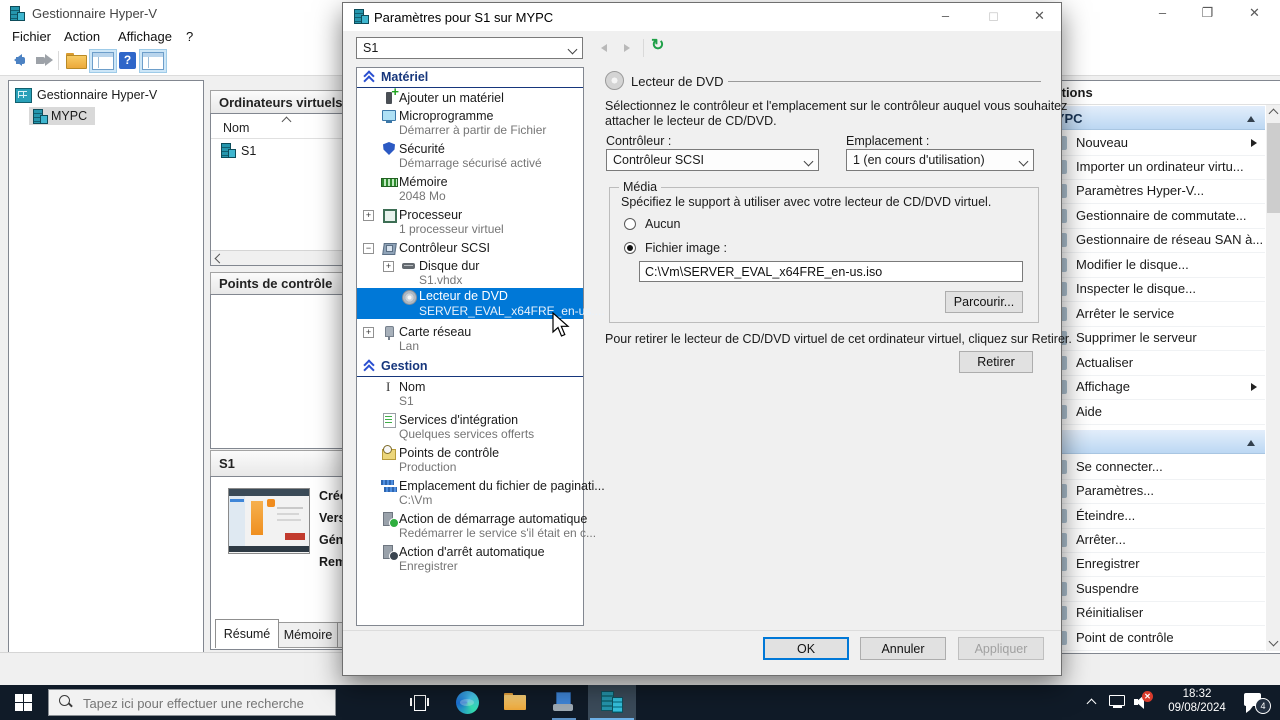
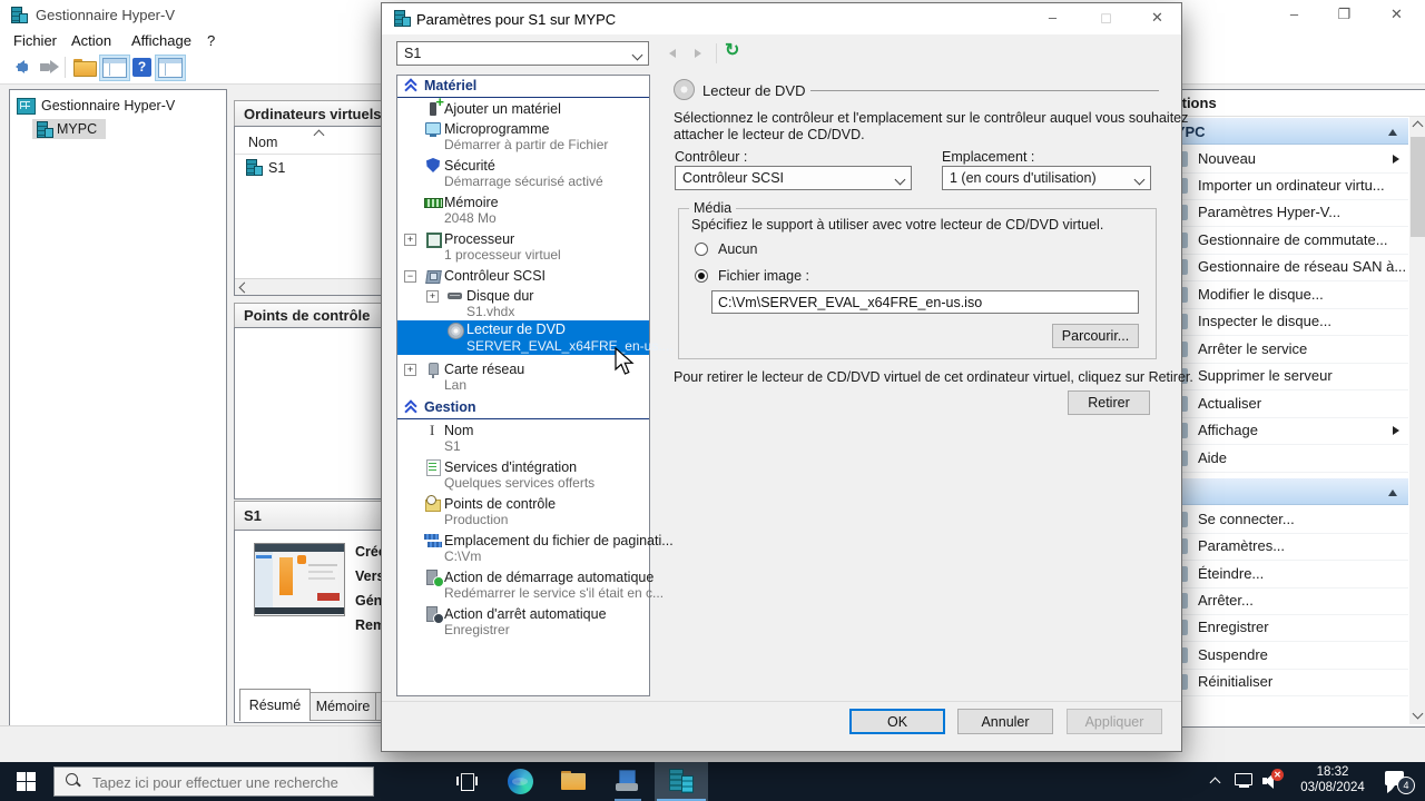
  Gestionnaire Hyper-V
  –
  ❐
  ✕
  Fichier
  Action
  Affichage
  ?
  Gestionnaire Hyper-V
  MYPC
  Ordinateurs virtuels
  Nom
  S1
  Points de contrôle
  S1
  Résumé
  Mémoire
  tions
  Nouveau
  Importer un ordinateur virtu...
  Paramètres Hyper-V...
  Gestionnaire de commutate...
  Gestionnaire de réseau SAN à...
  Modifier le disque...
  Inspecter le disque...
  Arrêter le service
  Supprimer le serveur
  Actualiser
  Affichage
  Aide
  Se connecter...
  Paramètres...
  Éteindre...
  Arrêter...
  Enregistrer
  Suspendre
  Réinitialiser
- Point de contrôle
  Paramètres pour S1 sur MYPC
  –
  ◻
  ✕
  S1
  Matériel
  Ajouter un matériel
  Microprogramme
  Démarrer à partir de Fichier
  Sécurité
  Démarrage sécurisé activé
  Mémoire
  2048 Mo
  +
  Processeur
  1 processeur virtuel
  −
  Contrôleur SCSI
  +
  Disque dur
  S1.vhdx
  Lecteur de DVD
  SERVER_EVAL_x64FRE_en-us....
  +
  Carte réseau
  Lan
  Gestion
  Nom
  S1
  Services d'intégration
  Quelques services offerts
  Points de contrôle
  Production
  Emplacement du fichier de paginati...
  C:\Vm
  Action de démarrage automatique
  Redémarrer le service s'il était en c...
  Action d'arrêt automatique
  Enregistrer
  Lecteur de DVD
  Sélectionnez le contrôleur et l'emplacement sur le contrôleur auquel vous souhaitez
  attacher le lecteur de CD/DVD.
  Contrôleur :
  Emplacement :
  Contrôleur SCSI
  1 (en cours d'utilisation)
  Média
  Spécifiez le support à utiliser avec votre lecteur de CD/DVD virtuel.
  Aucun
  Fichier image :
  C:\Vm\SERVER_EVAL_x64FRE_en-us.iso
  Parcourir...
  Pour retirer le lecteur de CD/DVD virtuel de cet ordinateur virtuel, cliquez sur Retirer.
  Retirer
  OK
  Annuler
  Appliquer
  Tapez ici pour effectuer une recherche
  ✕
  18:32
- 09/08/2024
+ 03/08/2024
  4
